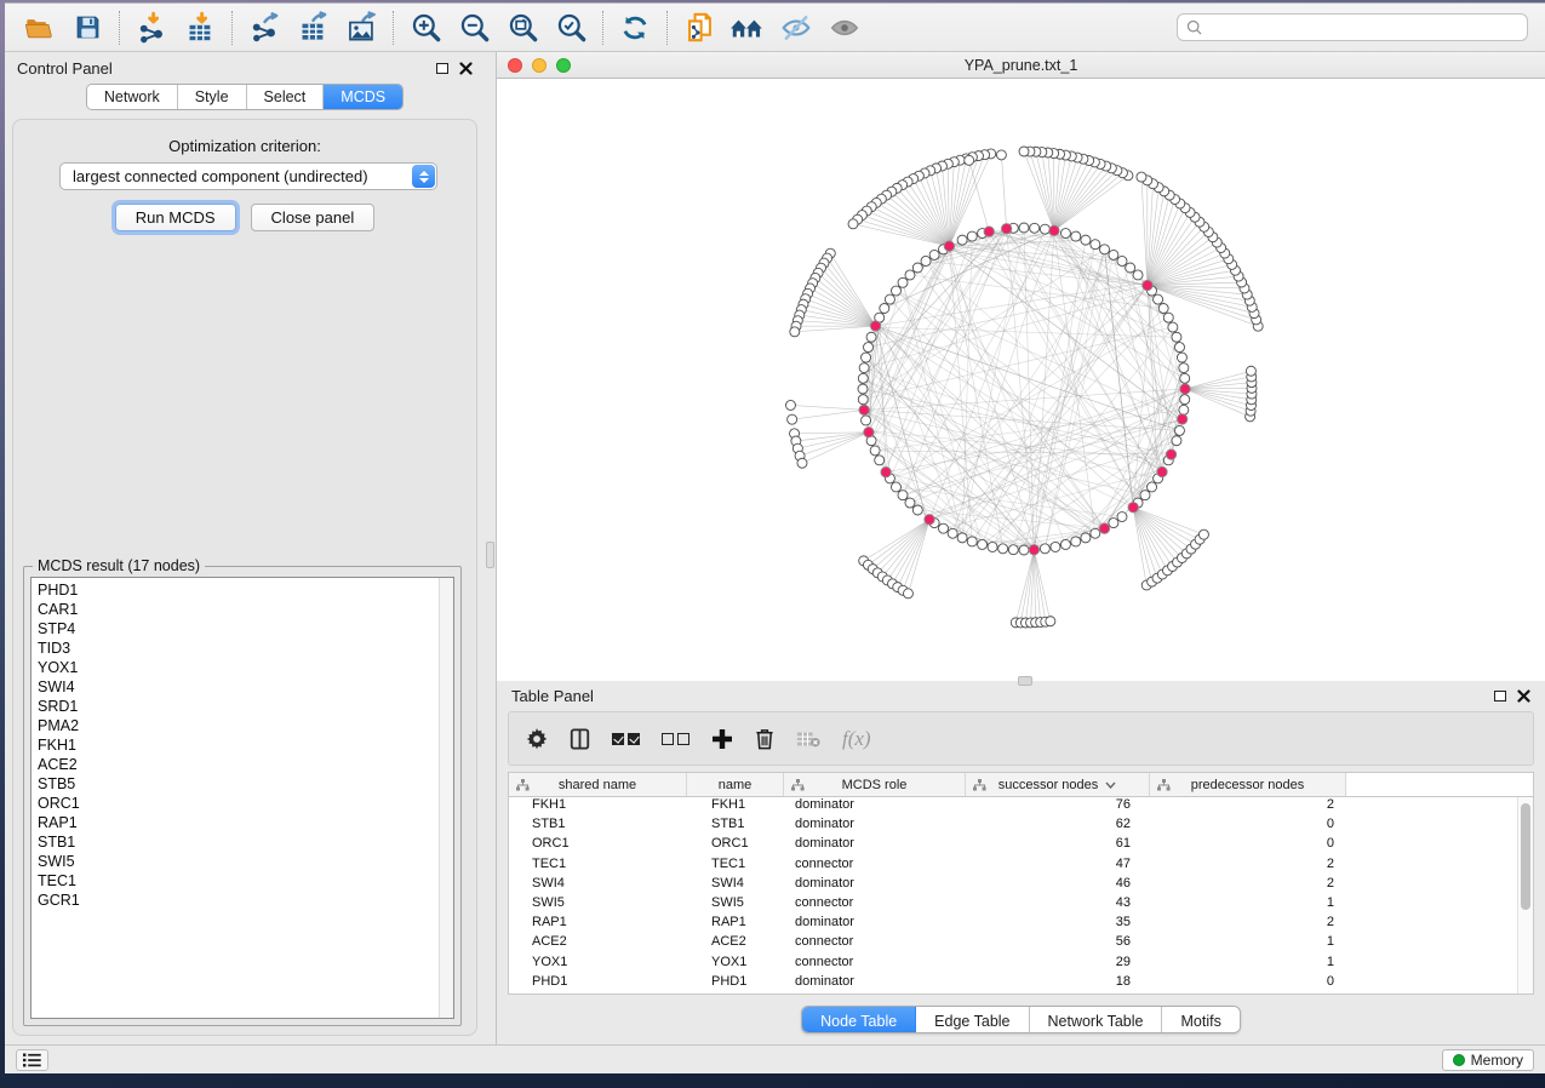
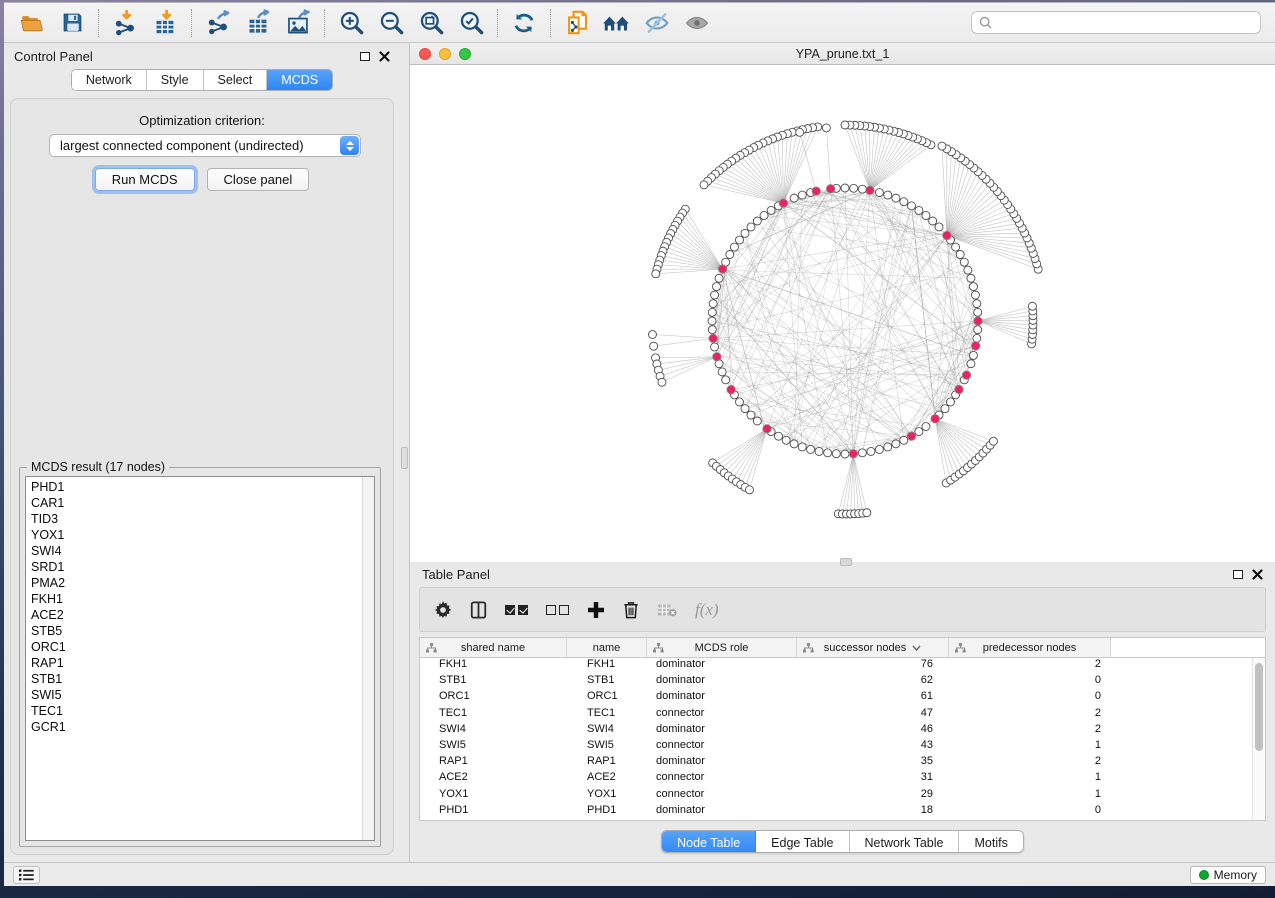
  Control Panel
  Network
  Style
  Select
  MCDS
  Optimization criterion:
  largest connected component (undirected)
  Run MCDS
  Close panel
  MCDS result (17 nodes)
  PHD1
  CAR1
- STP4
  TID3
  YOX1
  SWI4
  SRD1
  PMA2
  FKH1
  ACE2
  STB5
  ORC1
  RAP1
  STB1
  SWI5
  TEC1
  GCR1
  YPA_prune.txt_1
  Table Panel
  f(x)
  shared name
  name
  MCDS role
  successor nodes
  predecessor nodes
  FKH1
  FKH1
  dominator
  76
  2
  STB1
  STB1
  dominator
  62
  0
  ORC1
  ORC1
  dominator
  61
  0
  TEC1
  TEC1
  connector
  47
  2
  SWI4
  SWI4
  dominator
  46
  2
  SWI5
  SWI5
  connector
  43
  1
  RAP1
  RAP1
  dominator
  35
  2
  ACE2
  ACE2
  connector
- 56
+ 31
  1
  YOX1
  YOX1
  connector
  29
  1
  PHD1
  PHD1
  dominator
  18
  0
  Node Table
  Edge Table
  Network Table
  Motifs
  Memory
